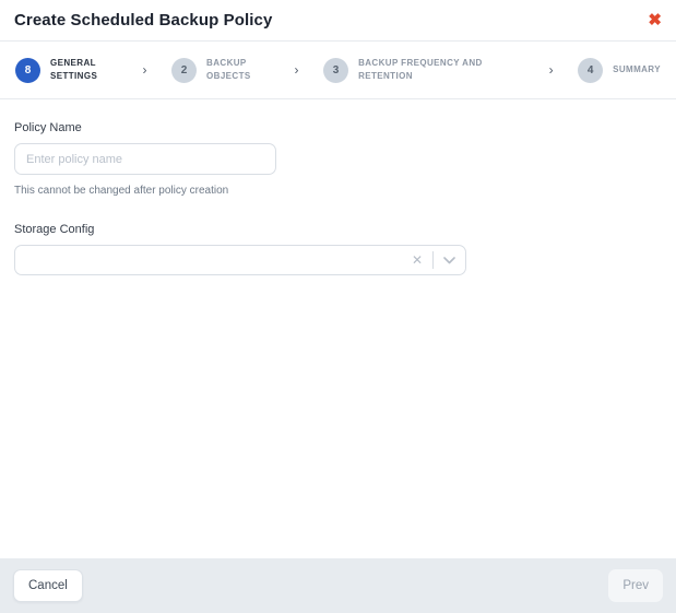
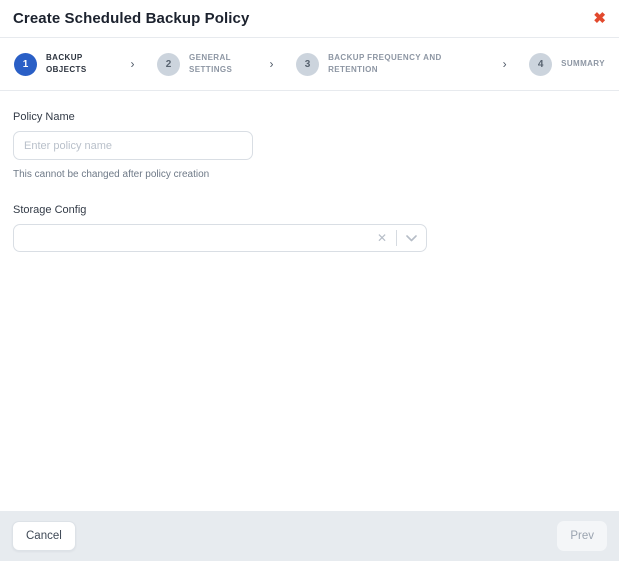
  Create Scheduled Backup Policy
  ✖
- 8
+ 1
- GENERAL SETTINGS
+ BACKUP OBJECTS
  ›
  2
- BACKUP OBJECTS
+ GENERAL SETTINGS
  ›
  3
  BACKUP FREQUENCY AND RETENTION
  ›
  4
  SUMMARY
  Policy Name
  Enter policy name
  This cannot be changed after policy creation
  Storage Config
  ✕
  Cancel
  Prev
